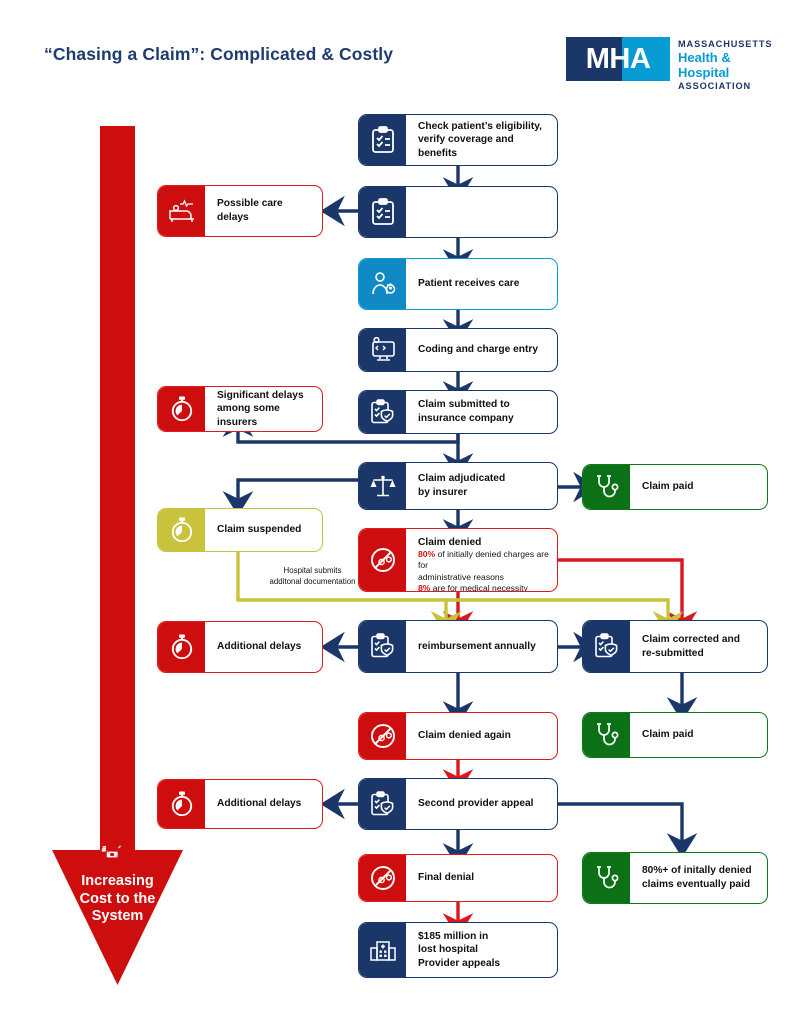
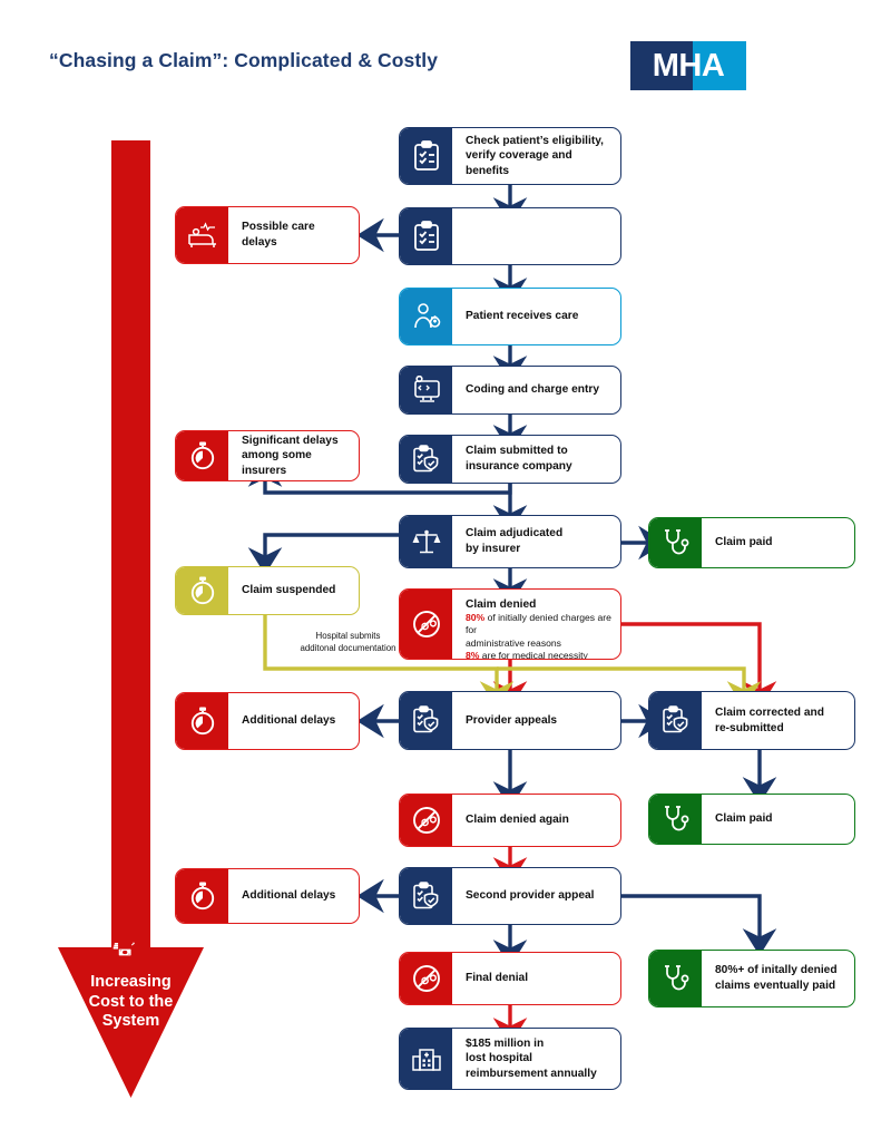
  “Chasing a Claim”: Complicated & Costly
  MHA
- MASSACHUSETTS
- Health & Hospital
- ASSOCIATION
  Increasing
  Cost to the
  System
  Hospital submits
  additonal documentation
  Check patient’s eligibility,
  verify coverage and benefits
  Patient receives care
  Coding and charge entry
  Claim submitted to
  insurance company
  Claim adjudicated
  by insurer
  Claim denied
  80% of initially denied charges are for
  administrative reasons
  8% are for medical necessity
- reimbursement annually
+ Provider appeals
  Claim corrected and
  re-submitted
  Second provider appeal
  $185 million in
  lost hospital
- Provider appeals
+ reimbursement annually
  Possible care delays
  Significant delays
  among some insurers
  Additional delays
  Additional delays
  Claim suspended
  Claim denied again
  Final denial
  Claim paid
  Claim paid
  80%+ of initally denied
  claims eventually paid
